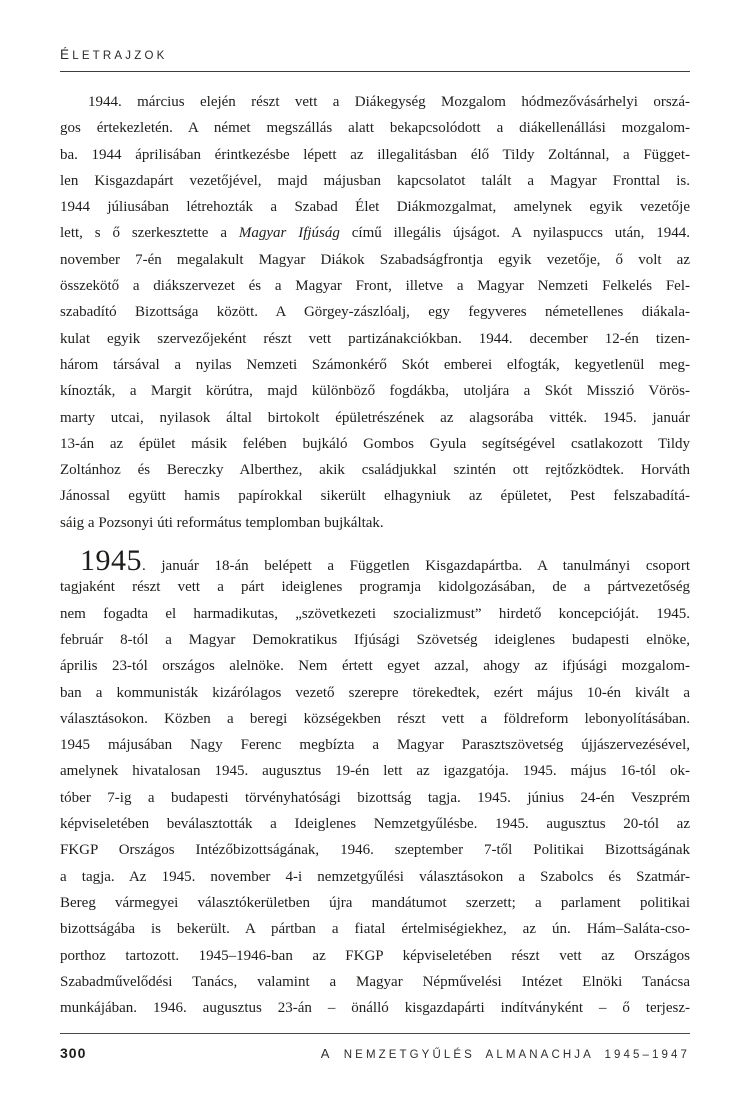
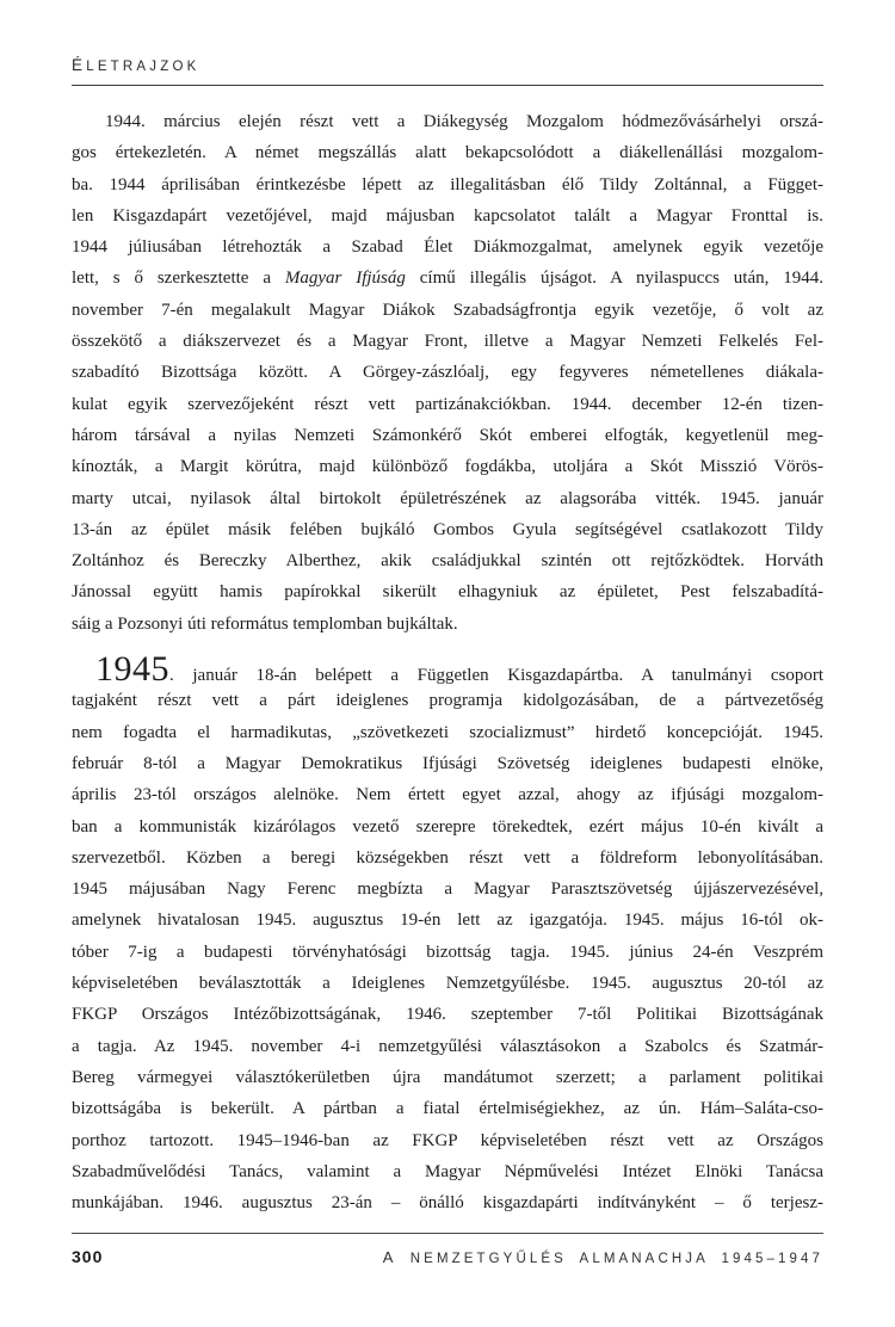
  ÉLETRAJZOK
  1944. március elején részt vett a Diákegység Mozgalom hódmezővásárhelyi orszá-
  gos értekezletén. A német megszállás alatt bekapcsolódott a diákellenállási mozgalom-
  ba. 1944 áprilisában érintkezésbe lépett az illegalitásban élő Tildy Zoltánnal, a Függet-
  len Kisgazdapárt vezetőjével, majd májusban kapcsolatot talált a Magyar Fronttal is.
  1944 júliusában létrehozták a Szabad Élet Diákmozgalmat, amelynek egyik vezetője
  lett, s ő szerkesztette a Magyar Ifjúság című illegális újságot. A nyilaspuccs után, 1944.
  november 7-én megalakult Magyar Diákok Szabadságfrontja egyik vezetője, ő volt az
  összekötő a diákszervezet és a Magyar Front, illetve a Magyar Nemzeti Felkelés Fel-
  szabadító Bizottsága között. A Görgey-zászlóalj, egy fegyveres németellenes diákala-
  kulat egyik szervezőjeként részt vett partizánakciókban. 1944. december 12-én tizen-
  három társával a nyilas Nemzeti Számonkérő Skót emberei elfogták, kegyetlenül meg-
  kínozták, a Margit körútra, majd különböző fogdákba, utoljára a Skót Misszió Vörös-
  marty utcai, nyilasok által birtokolt épületrészének az alagsorába vitték. 1945. január
  13-án az épület másik felében bujkáló Gombos Gyula segítségével csatlakozott Tildy
  Zoltánhoz és Bereczky Alberthez, akik családjukkal szintén ott rejtőzködtek. Horváth
  Jánossal együtt hamis papírokkal sikerült elhagyniuk az épületet, Pest felszabadítá-
  sáig a Pozsonyi úti református templomban bujkáltak.
  1945. január 18-án belépett a Független Kisgazdapártba. A tanulmányi csoport
  tagjaként részt vett a párt ideiglenes programja kidolgozásában, de a pártvezetőség
  nem fogadta el harmadikutas, „szövetkezeti szocializmust” hirdető koncepcióját. 1945.
  február 8-tól a Magyar Demokratikus Ifjúsági Szövetség ideiglenes budapesti elnöke,
  április 23-tól országos alelnöke. Nem értett egyet azzal, ahogy az ifjúsági mozgalom-
  ban a kommunisták kizárólagos vezető szerepre törekedtek, ezért május 10-én kivált a
- választásokon. Közben a beregi községekben részt vett a földreform lebonyolításában.
+ szervezetből. Közben a beregi községekben részt vett a földreform lebonyolításában.
  1945 májusában Nagy Ferenc megbízta a Magyar Parasztszövetség újjászervezésével,
  amelynek hivatalosan 1945. augusztus 19-én lett az igazgatója. 1945. május 16-tól ok-
  tóber 7-ig a budapesti törvényhatósági bizottság tagja. 1945. június 24-én Veszprém
  képviseletében beválasztották a Ideiglenes Nemzetgyűlésbe. 1945. augusztus 20-tól az
  FKGP Országos Intézőbizottságának, 1946. szeptember 7-től Politikai Bizottságának
  a tagja. Az 1945. november 4-i nemzetgyűlési választásokon a Szabolcs és Szatmár-
  Bereg vármegyei választókerületben újra mandátumot szerzett; a parlament politikai
  bizottságába is bekerült. A pártban a fiatal értelmiségiekhez, az ún. Hám–Saláta-cso-
  porthoz tartozott. 1945–1946-ban az FKGP képviseletében részt vett az Országos
  Szabadművelődési Tanács, valamint a Magyar Népművelési Intézet Elnöki Tanácsa
  munkájában. 1946. augusztus 23-án – önálló kisgazdapárti indítványként – ő terjesz-
  300
  A NEMZETGYŰLÉS ALMANACHJA 1945–1947
